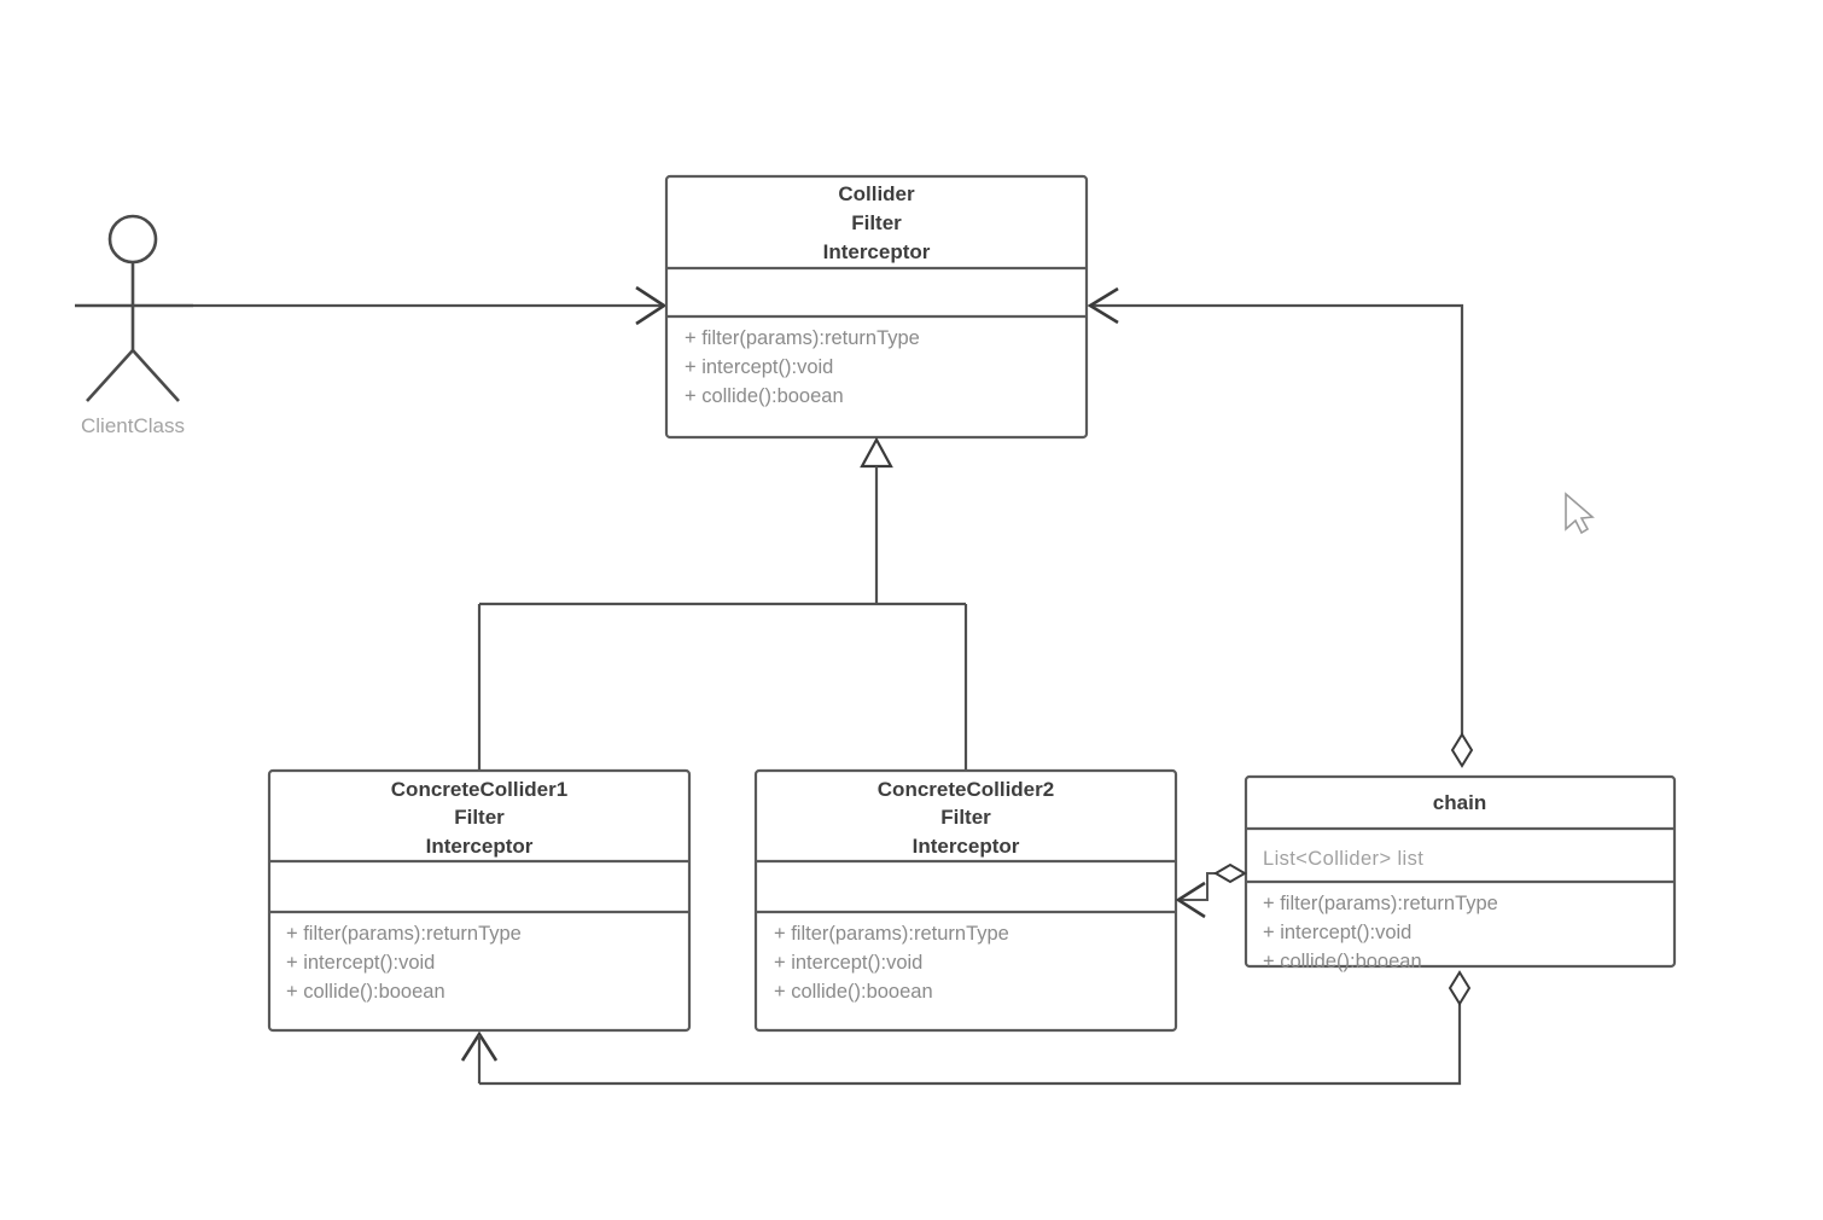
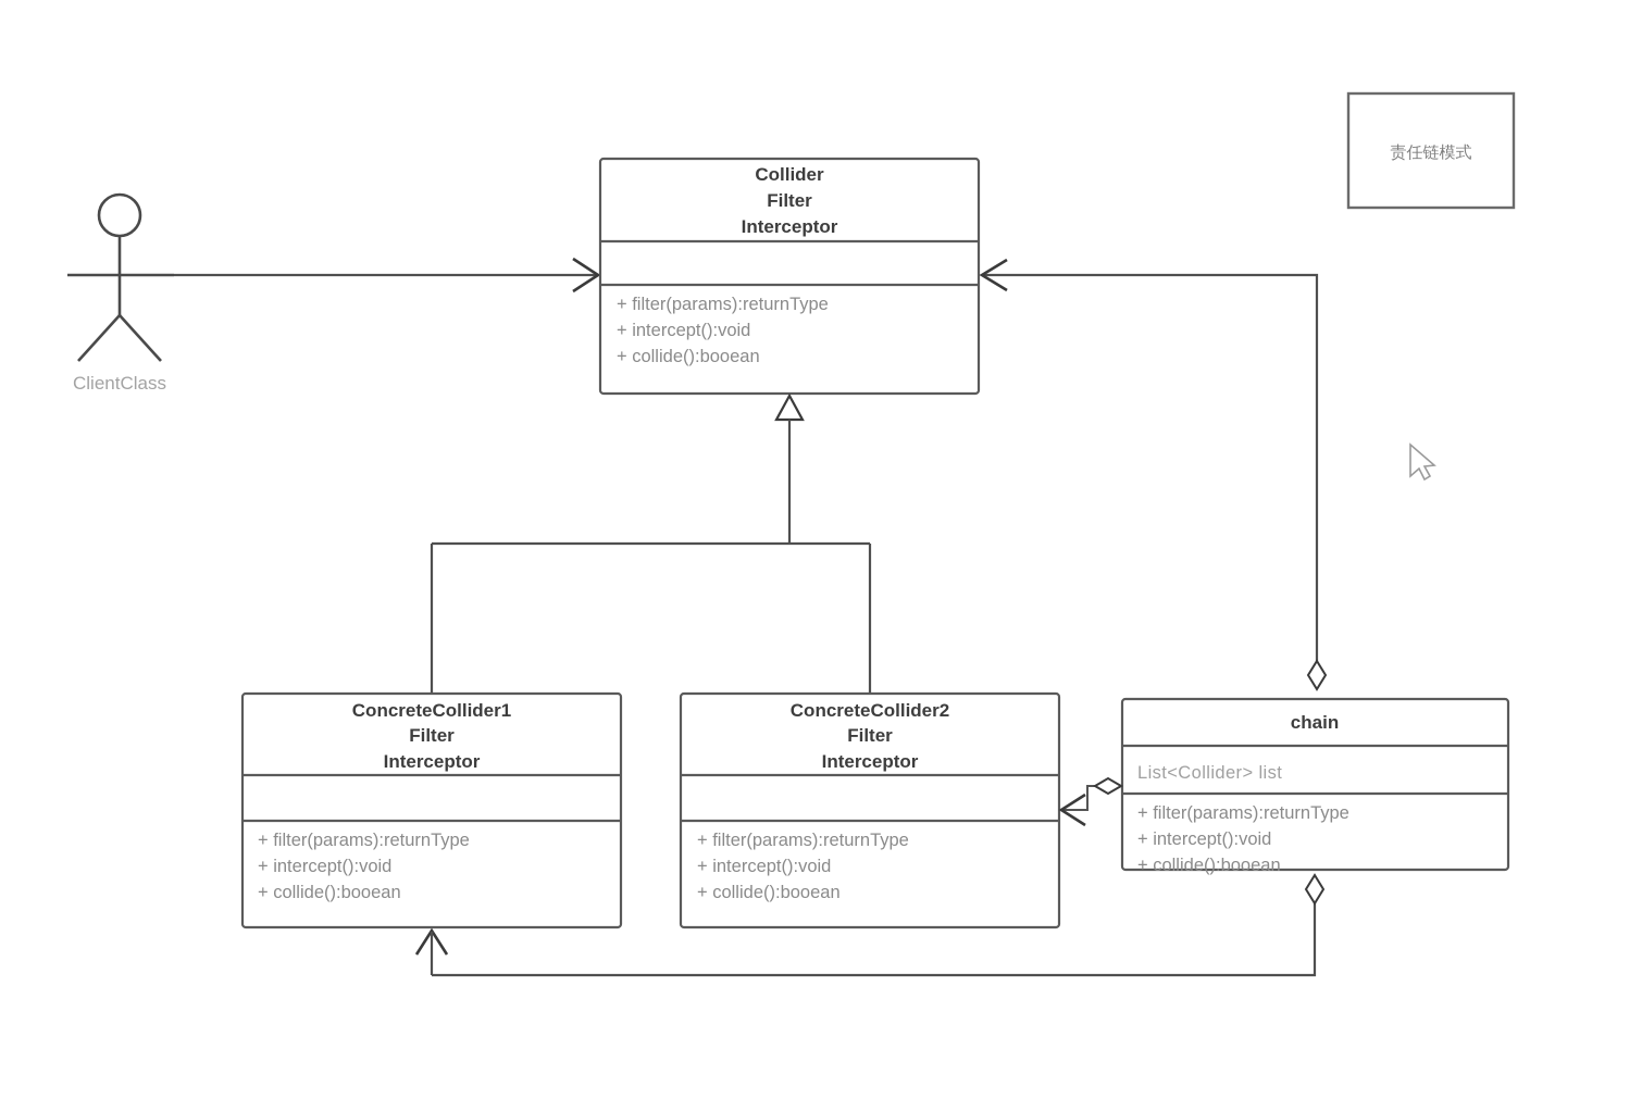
  ClientClass
  Collider
  Filter
  Interceptor
  + filter(params):returnType
  + intercept():void
  + collide():booean
  ConcreteCollider1
  Filter
  Interceptor
  + filter(params):returnType
  + intercept():void
  + collide():booean
  ConcreteCollider2
  Filter
  Interceptor
  + filter(params):returnType
  + intercept():void
  + collide():booean
  chain
  List<Collider> list
  + filter(params):returnType
  + intercept():void
  + collide():booean
+ 责任链模式
